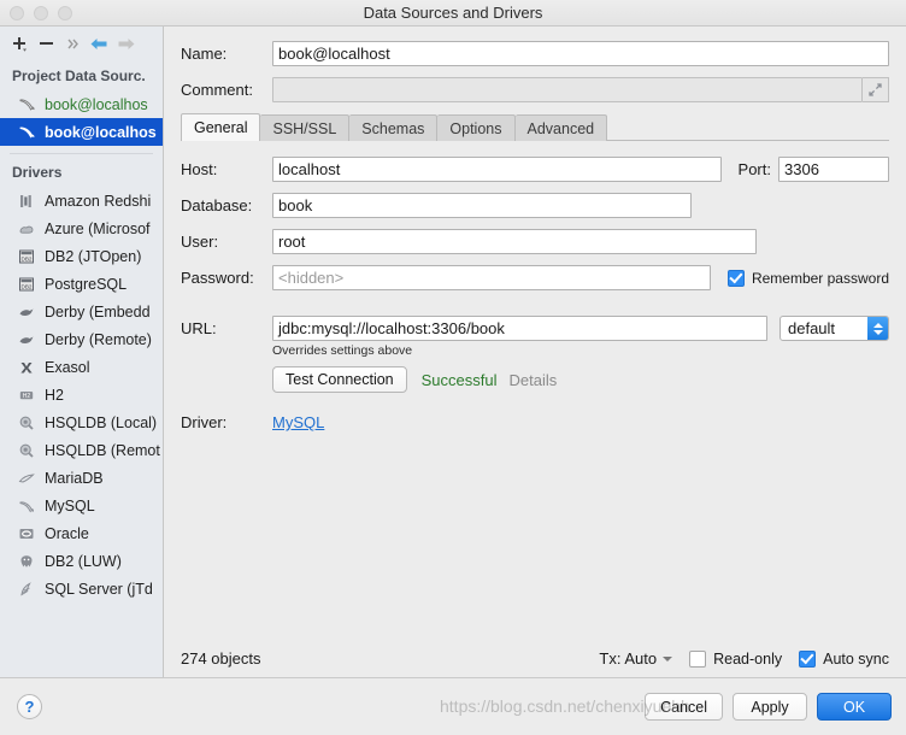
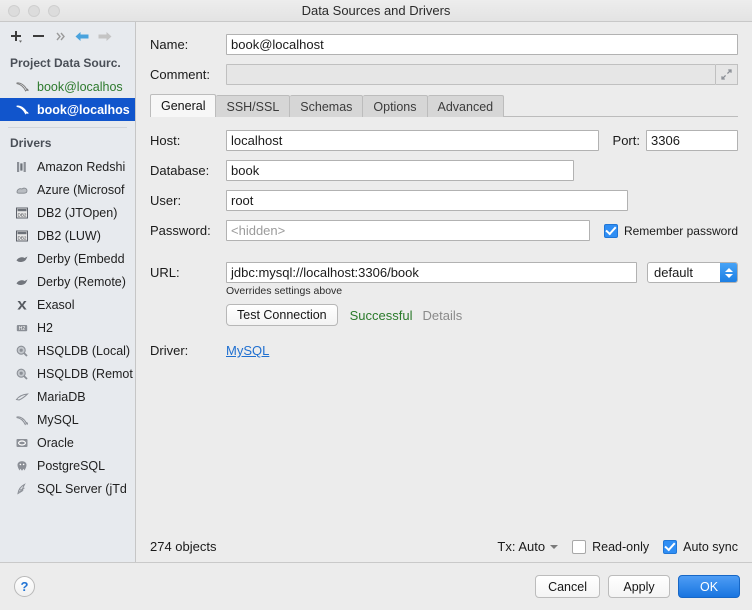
  Data Sources and Drivers
  Project Data Sourc.
  book@localhos
  book@localhos
  Drivers
  Amazon Redshi
  Azure (Microsof
  DB2 (JTOpen)
- PostgreSQL
+ DB2 (LUW)
  Derby (Embedd
  Derby (Remote)
  Exasol
  H2
  HSQLDB (Local)
  HSQLDB (Remot
  MariaDB
  MySQL
  Oracle
- DB2 (LUW)
+ PostgreSQL
  SQL Server (jTd
  Name:
  book@localhost
  Comment:
  General
  SSH/SSL
  Schemas
  Options
  Advanced
  Host:
  localhost
  Port:
  3306
  Database:
  book
  User:
  root
  Password:
  <hidden>
  Remember password
  URL:
  jdbc:mysql://localhost:3306/book
  default
  Overrides settings above
  Test Connection
  Successful
  Details
  Driver:
  MySQL
  274 objects
  Tx: Auto
  Read-only
  Auto sync
  ?
  Cancel
  Apply
  OK
- https://blog.csdn.net/chenxiyuehh
